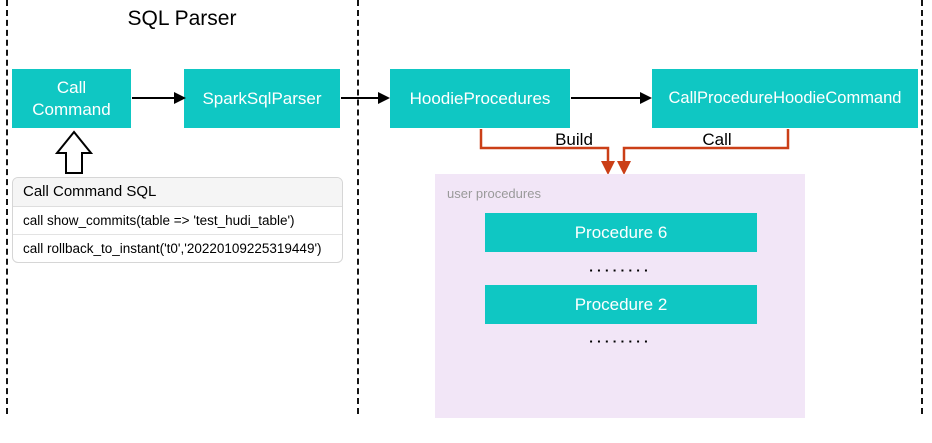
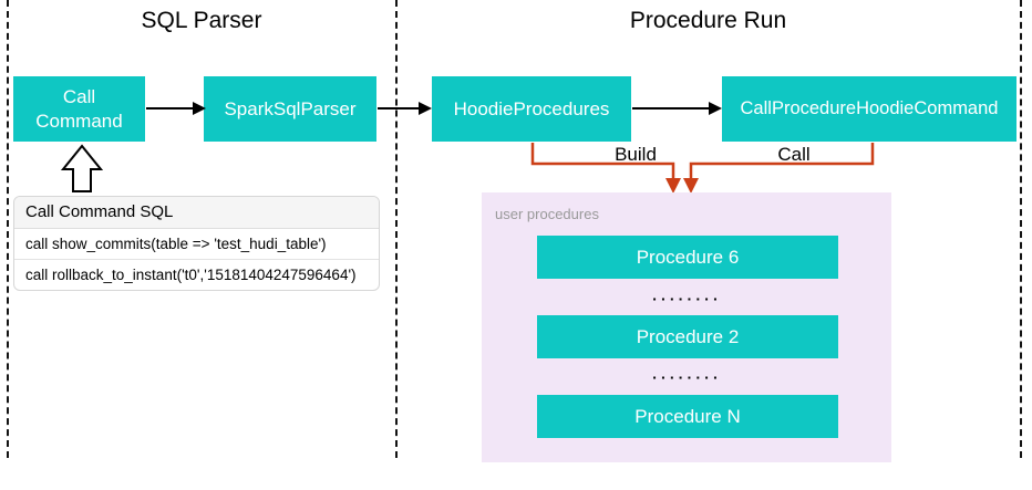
  SQL Parser
+ Procedure Run
  Call
  Command
  SparkSqlParser
  HoodieProcedures
  CallProcedureHoodieCommand
  Build
  Call
  Call Command SQL
  call show_commits(table => 'test_hudi_table')
- call rollback_to_instant('t0','20220109225319449')
+ call rollback_to_instant('t0','15181404247596464')
  user procedures
  Procedure 6
  ▪▪▪▪▪▪▪▪
  Procedure 2
  ▪▪▪▪▪▪▪▪
+ Procedure N
